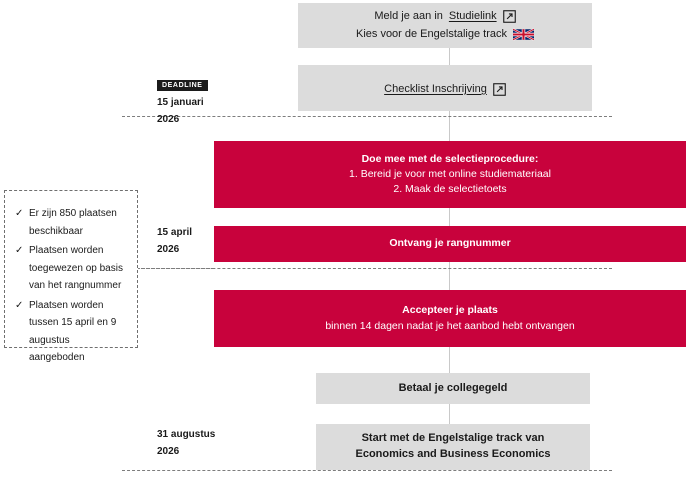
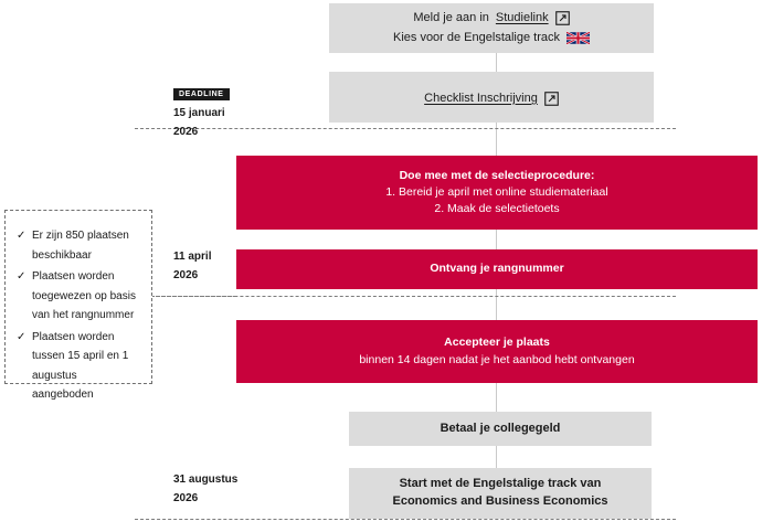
  Meld je aan in
  Studielink
  Kies voor de Engelstalige track
  Checklist Inschrijving
  Doe mee met de selectieprocedure:
- 1. Bereid je voor met online studiemateriaal
+ 1. Bereid je april met online studiemateriaal
  2. Maak de selectietoets
  Ontvang je rangnummer
  Accepteer je plaats
  binnen 14 dagen nadat je het aanbod hebt ontvangen
  Betaal je collegegeld
  Start met de Engelstalige track van
  Economics and Business Economics
  15 januari
  2026
- 15 april
+ 11 april
  2026
  31 augustus
  2026
  ✓
  Er zijn 850 plaatsen beschikbaar
  ✓
  Plaatsen worden toegewezen op basis van het rangnummer
  ✓
- Plaatsen worden tussen 15 april en 9 augustus aangeboden
+ Plaatsen worden tussen 15 april en 1 augustus aangeboden
